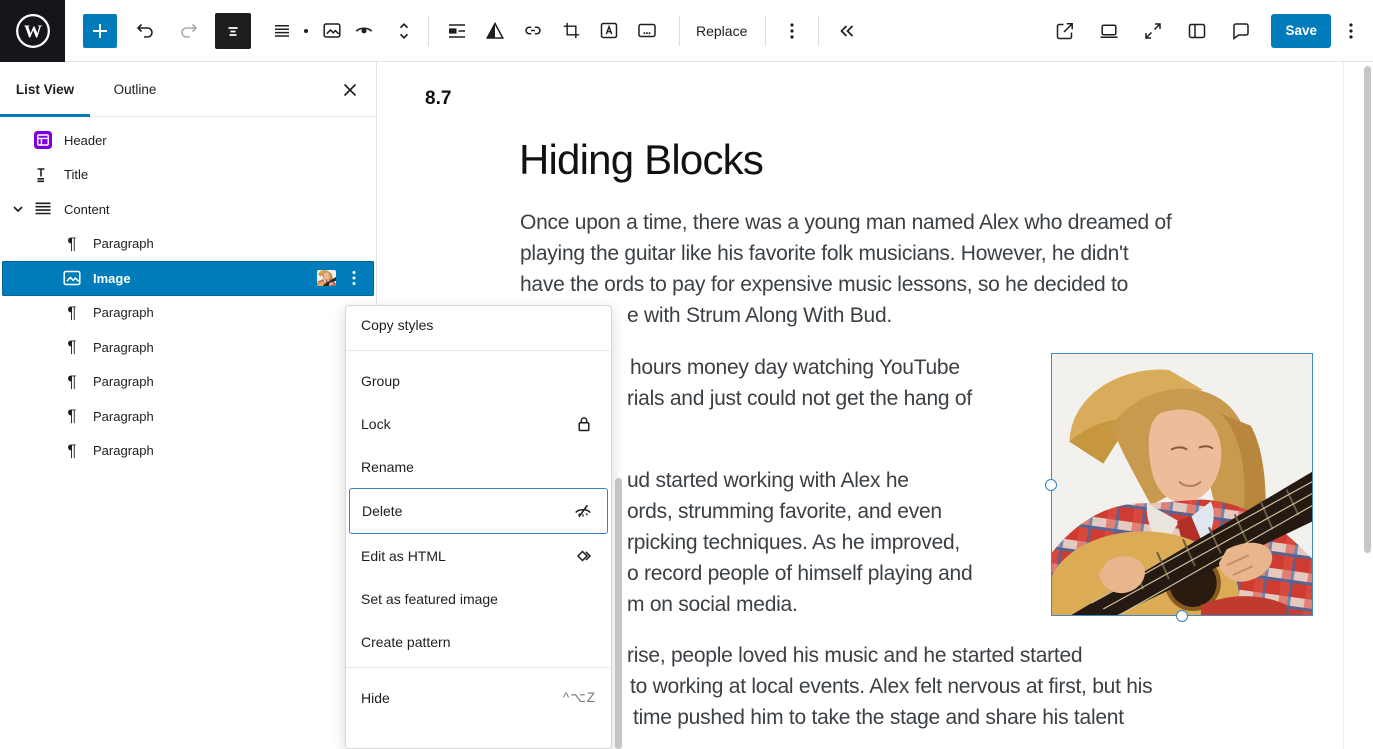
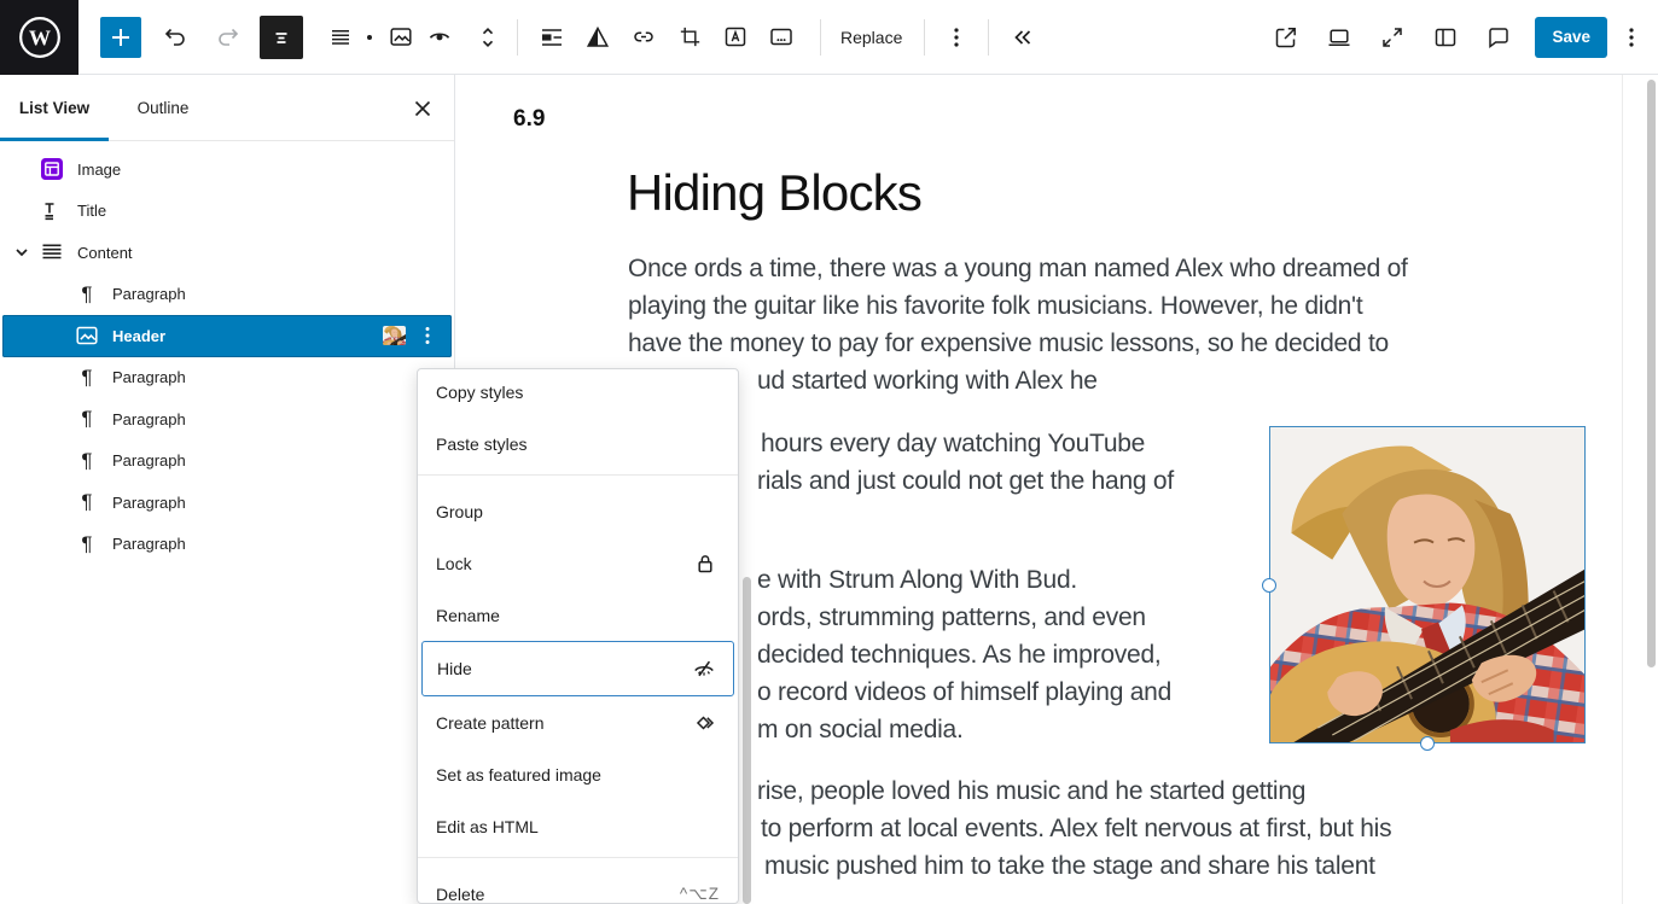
  W
  Replace
  Save
  List View
  Outline
- Header
+ Image
  Title
  Content
  ¶
  Paragraph
- Image
+ Header
  ¶
  Paragraph
  ¶
  Paragraph
  ¶
  Paragraph
  ¶
  Paragraph
  ¶
  Paragraph
- 8.7
+ 6.9
  Hiding Blocks
- Once upon a time, there was a young man named Alex who dreamed of
+ Once ords a time, there was a young man named Alex who dreamed of
  playing the guitar like his favorite folk musicians. However, he didn't
- have the ords to pay for expensive music lessons, so he decided to
+ have the money to pay for expensive music lessons, so he decided to
- e with Strum Along With Bud.
+ ud started working with Alex he
- hours money day watching YouTube
+ hours every day watching YouTube
  rials and just could not get the hang of
- ud started working with Alex he
+ e with Strum Along With Bud.
- ords, strumming favorite, and even
+ ords, strumming patterns, and even
- rpicking techniques. As he improved,
+ decided techniques. As he improved,
- o record people of himself playing and
+ o record videos of himself playing and
  m on social media.
- rise, people loved his music and he started started
+ rise, people loved his music and he started getting
- to working at local events. Alex felt nervous at first, but his
+ to perform at local events. Alex felt nervous at first, but his
- time pushed him to take the stage and share his talent
+ music pushed him to take the stage and share his talent
  Copy styles
+ Paste styles
  Group
  Lock
  Rename
- Delete
+ Hide
- Edit as HTML
+ Create pattern
  Set as featured image
- Create pattern
+ Edit as HTML
- Hide
+ Delete
  ^⌥Z
